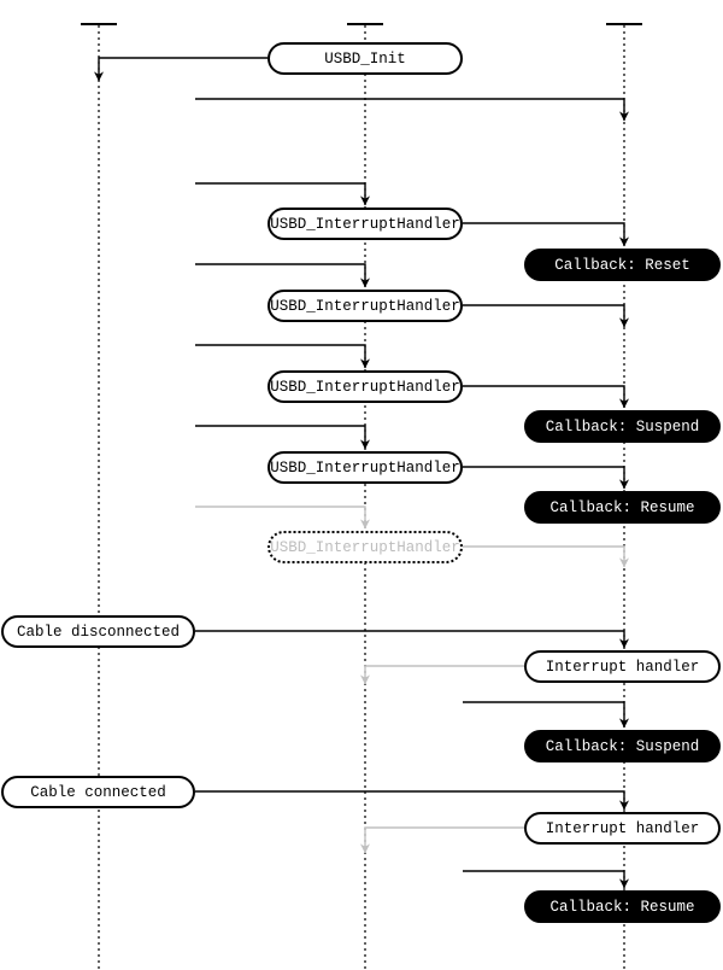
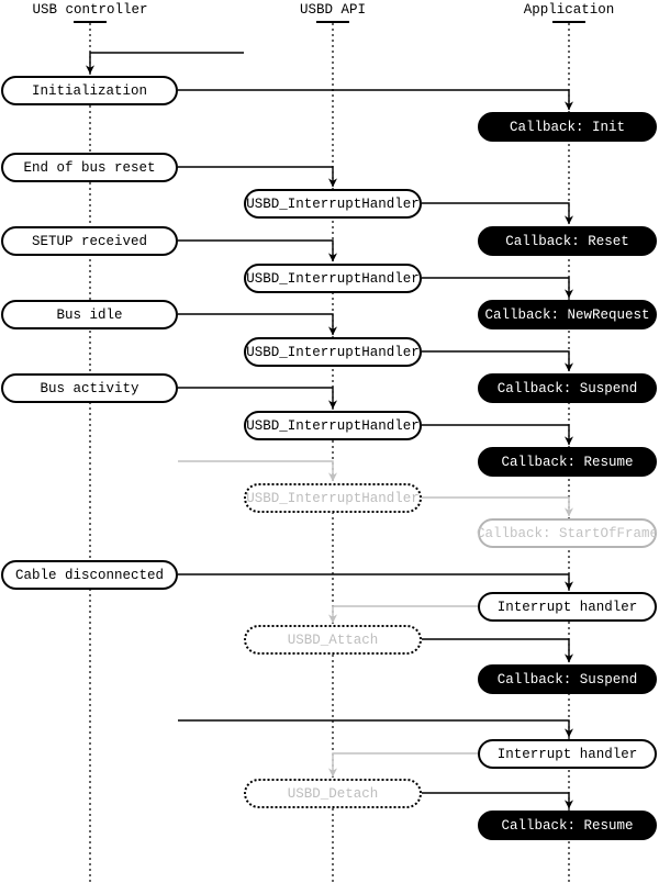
+ USB controller
+ USBD API
+ Application
+ Initialization
+ End of bus reset
+ SETUP received
+ Bus idle
+ Bus activity
  Cable disconnected
- Cable connected
- USBD_Init
  USBD_InterruptHandler
  USBD_InterruptHandler
  USBD_InterruptHandler
  USBD_InterruptHandler
  USBD_InterruptHandler
+ USBD_Attach
+ USBD_Detach
+ Callback: Init
  Callback: Reset
+ Callback: NewRequest
  Callback: Suspend
  Callback: Resume
+ Callback: StartOfFrame
  Interrupt handler
  Callback: Suspend
  Interrupt handler
  Callback: Resume
